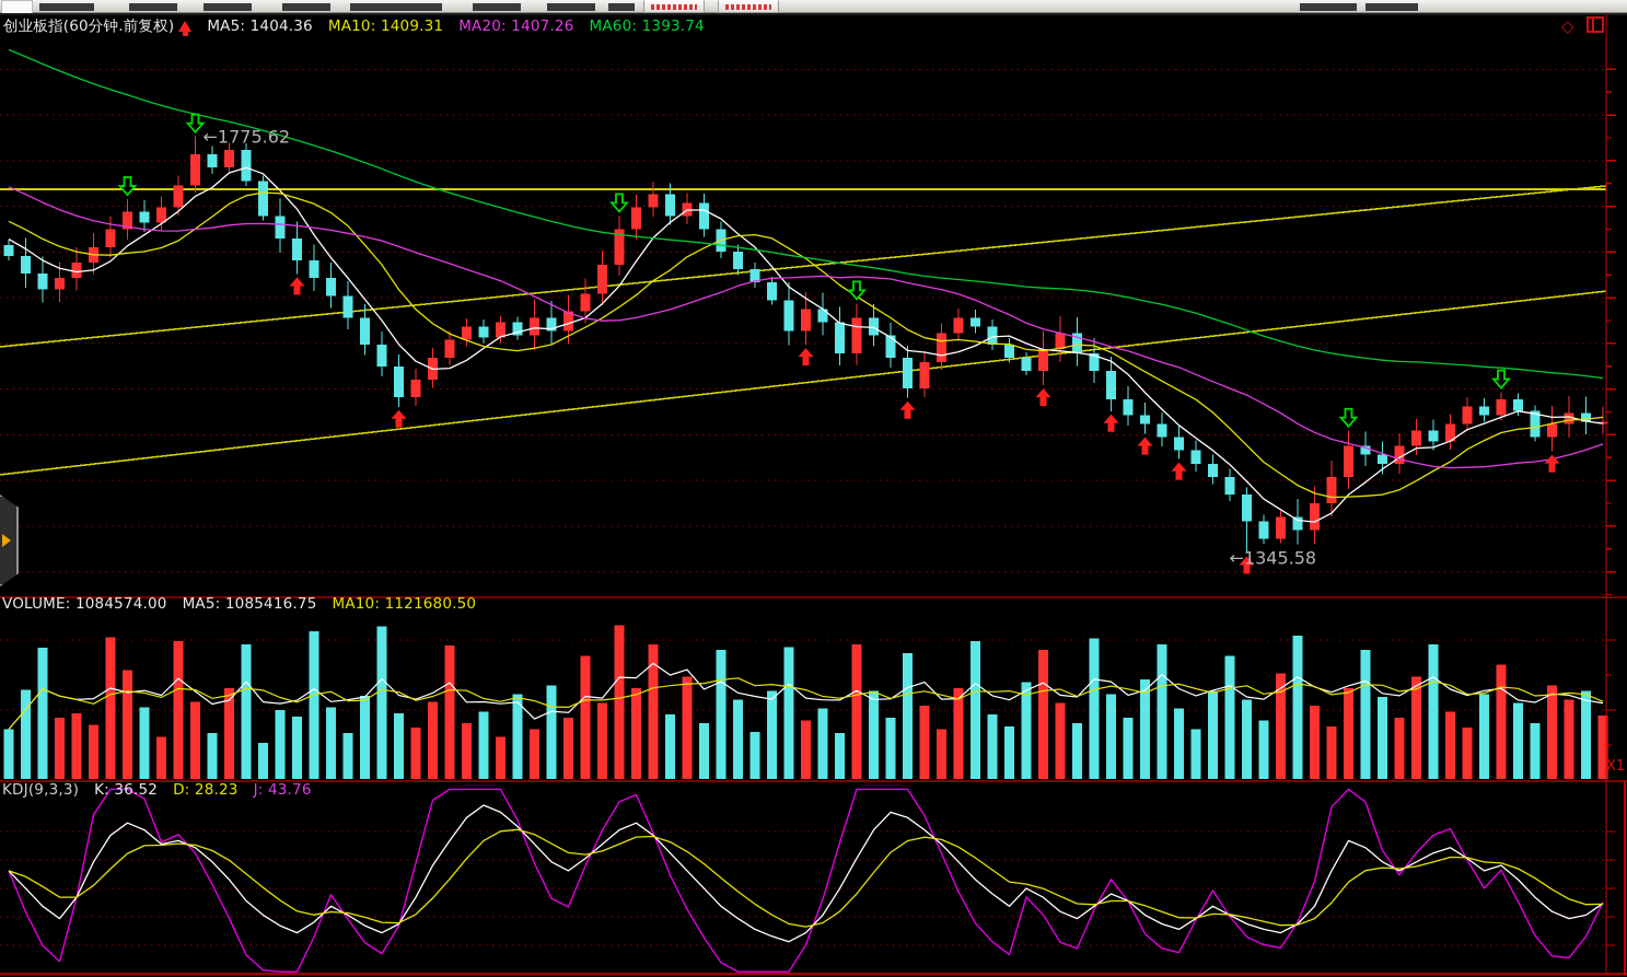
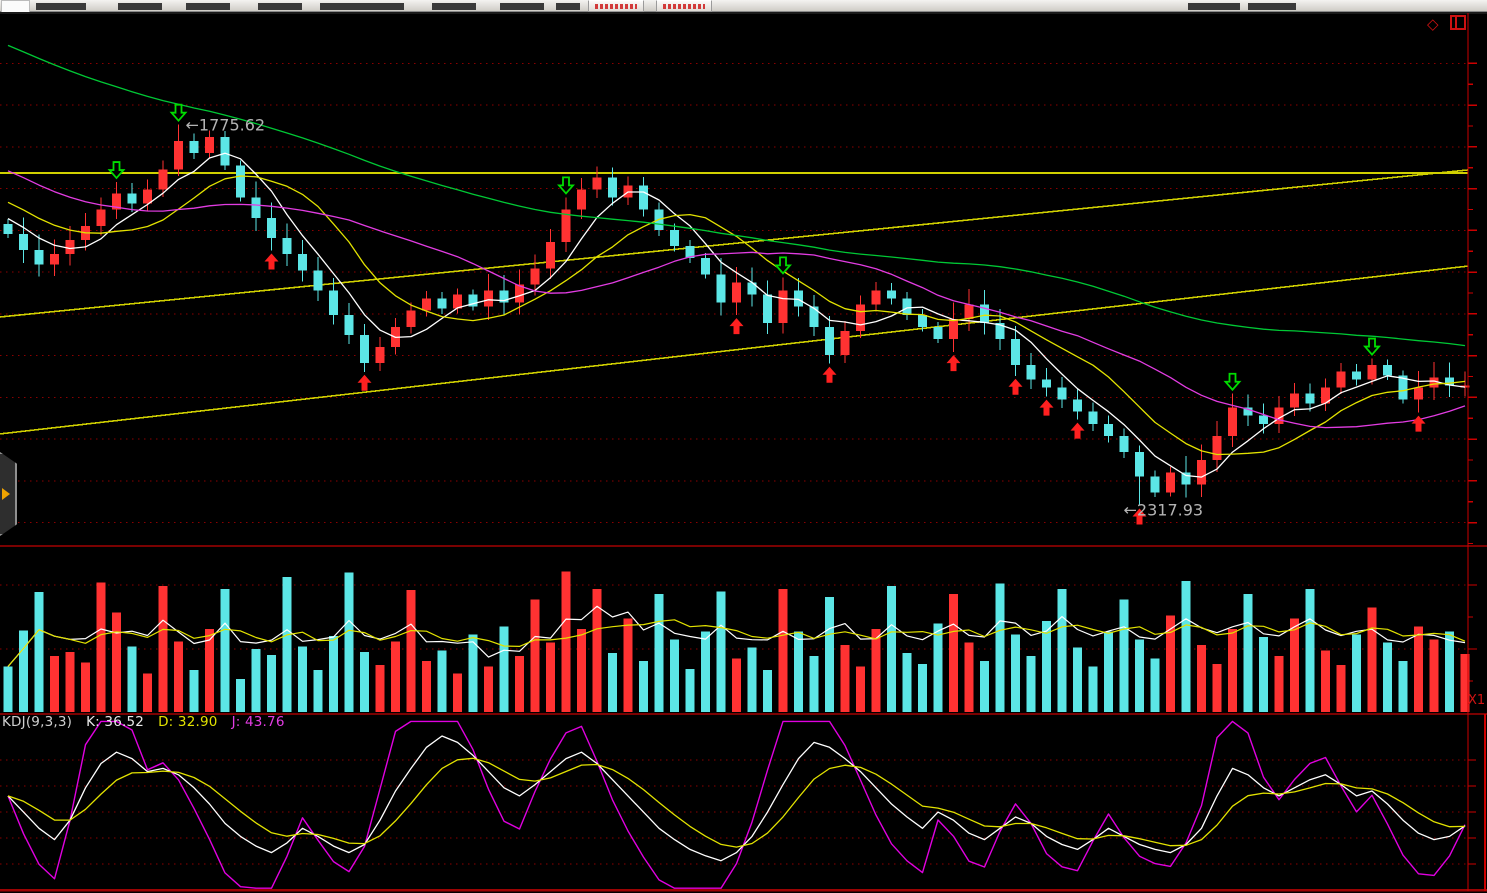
  ←1775.62
- ←1345.58
+ ←2317.93
- 创业板指(60分钟.前复权) MA5: 1404.36 MA10: 1409.31 MA20: 1407.26 MA60: 1393.74
- VOLUME: 1084574.00 MA5: 1085416.75 MA10: 1121680.50
- KDJ(9,3,3) K: 36.52 D: 28.23 J: 43.76
+ KDJ(9,3,3) K: 36.52 D: 32.90 J: 43.76
  ◇
  X1
